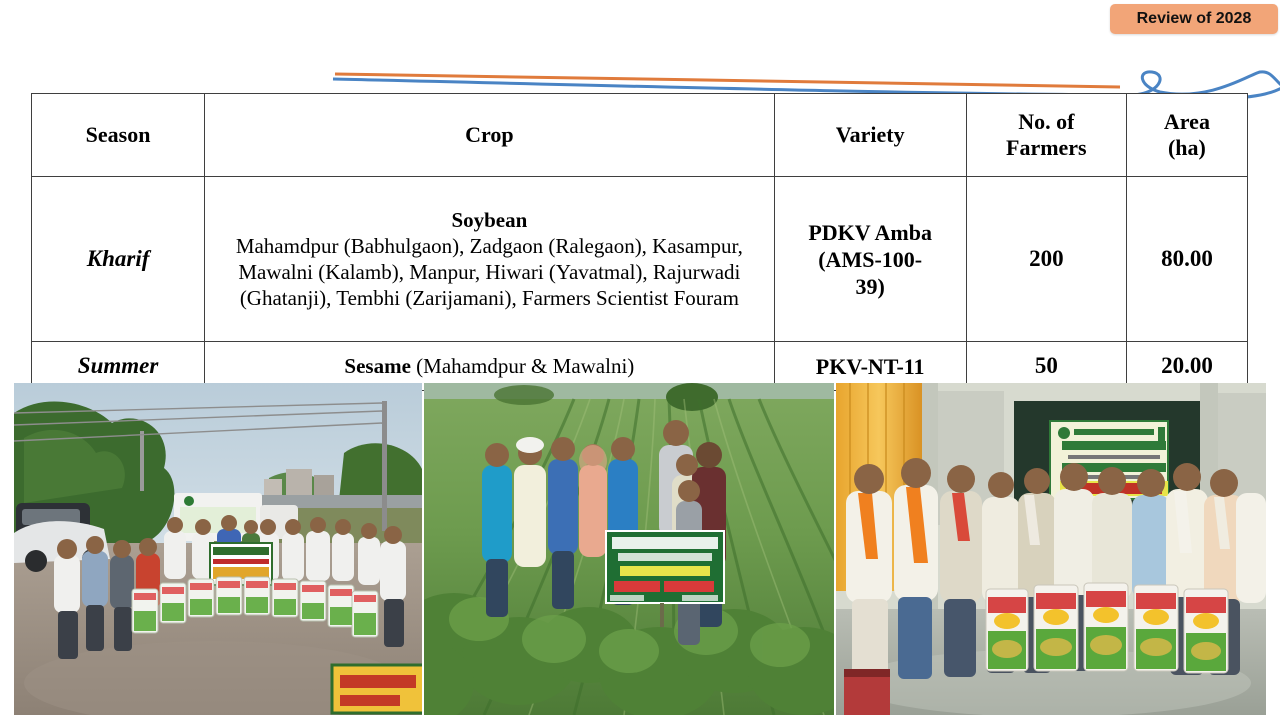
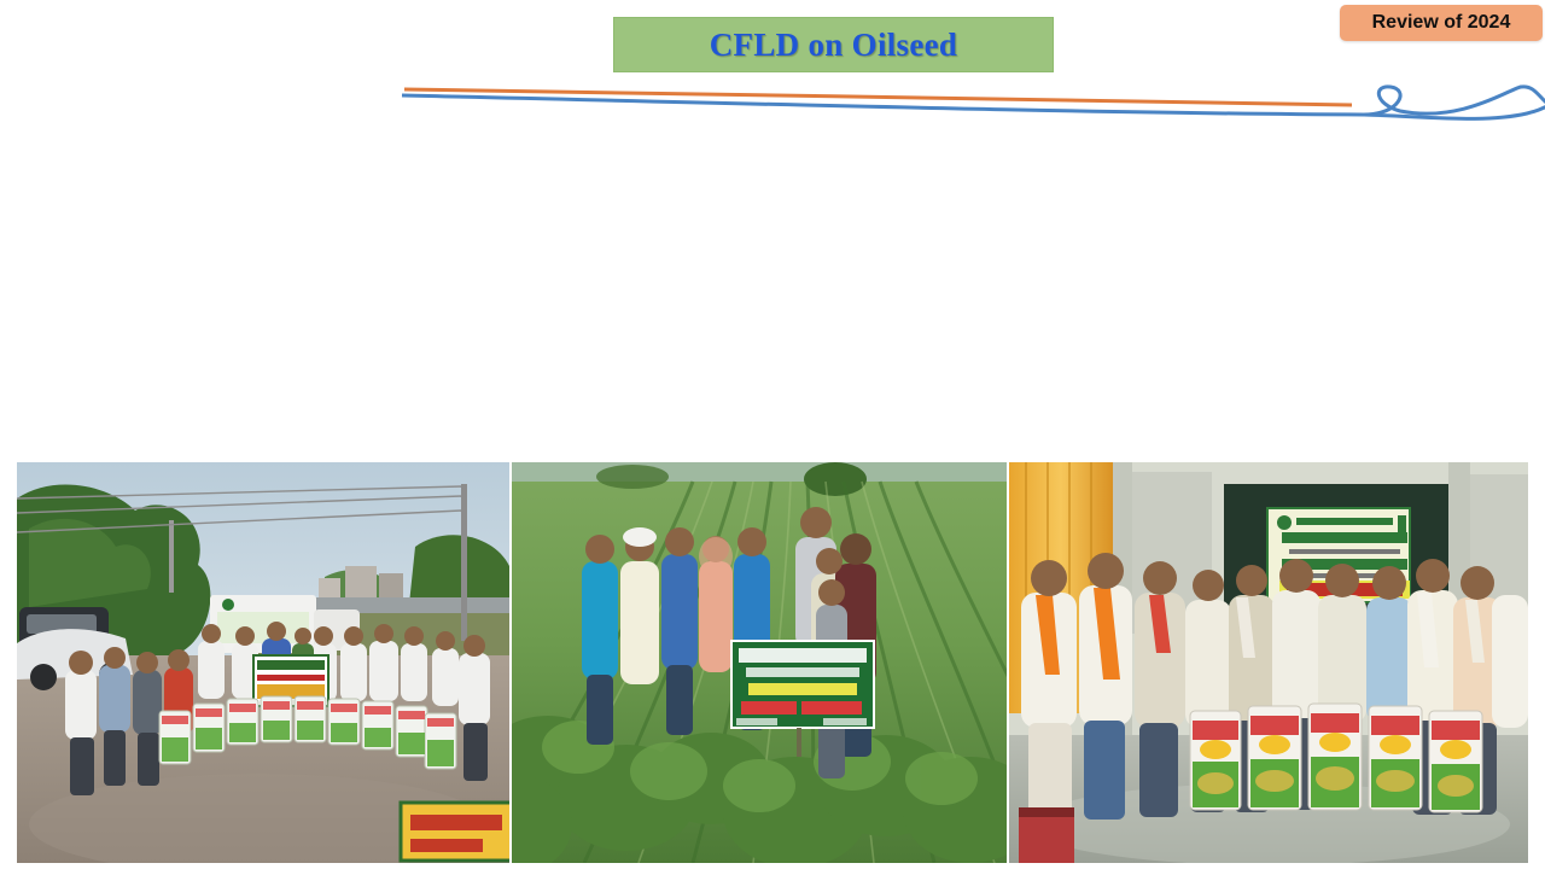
+ CFLD on Oilseed
- Review of 2028
+ Review of 2024
- Season	Crop	Variety	No. of Farmers	Area (ha)
- Kharif	Soybean Mahamdpur (Babhulgaon), Zadgaon (Ralegaon), Kasampur, Mawalni (Kalamb), Manpur, Hiwari (Yavatmal), Rajurwadi (Ghatanji), Tembhi (Zarijamani), Farmers Scientist Fouram	PDKV Amba (AMS-100- 39)	200	80.00
- Summer	Sesame (Mahamdpur & Mawalni)	PKV-NT-11	50	20.00
